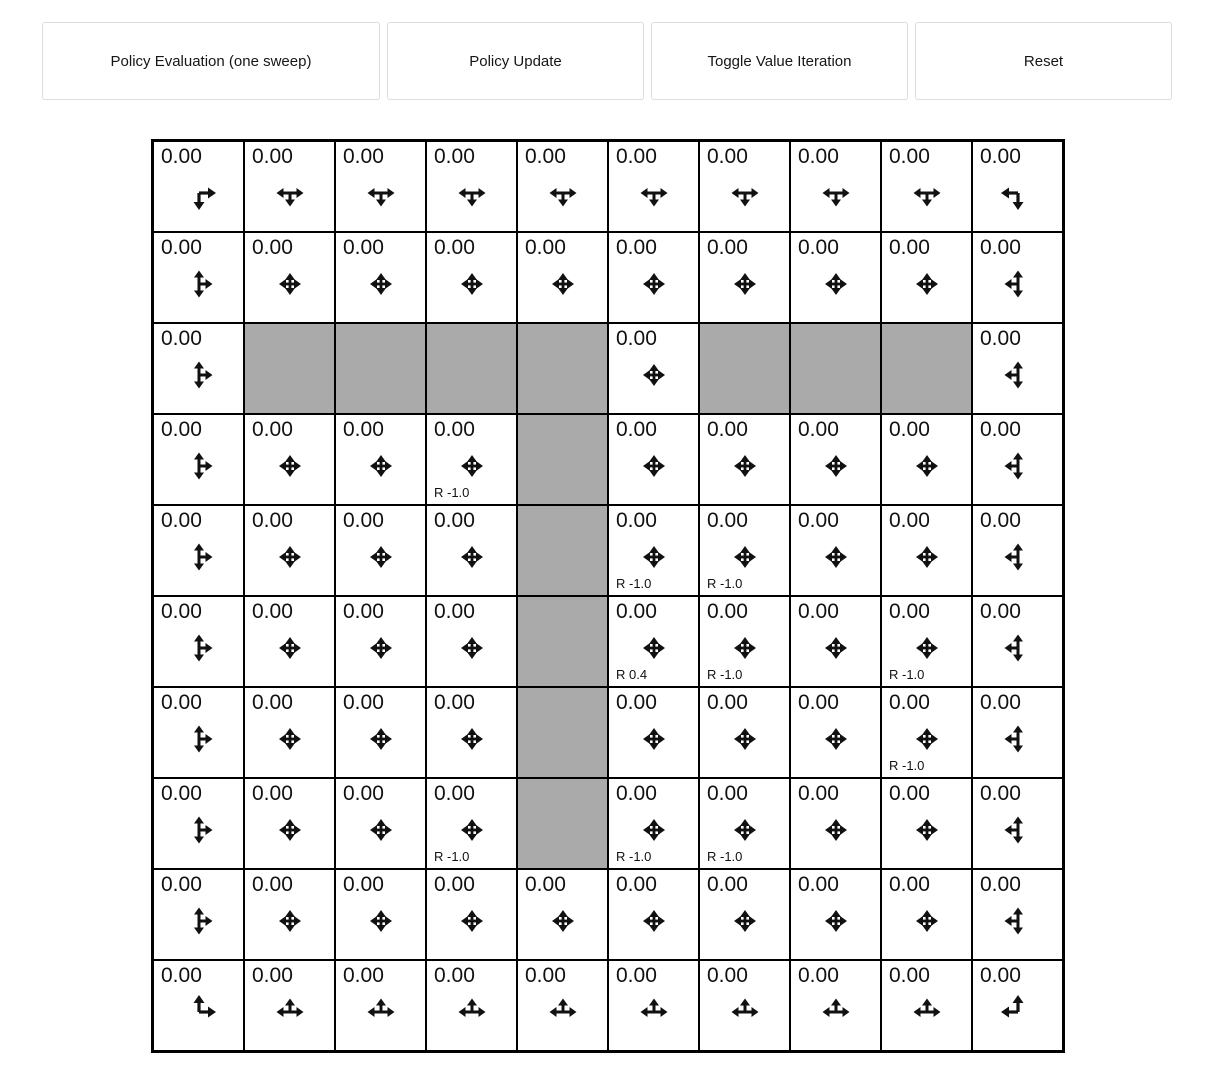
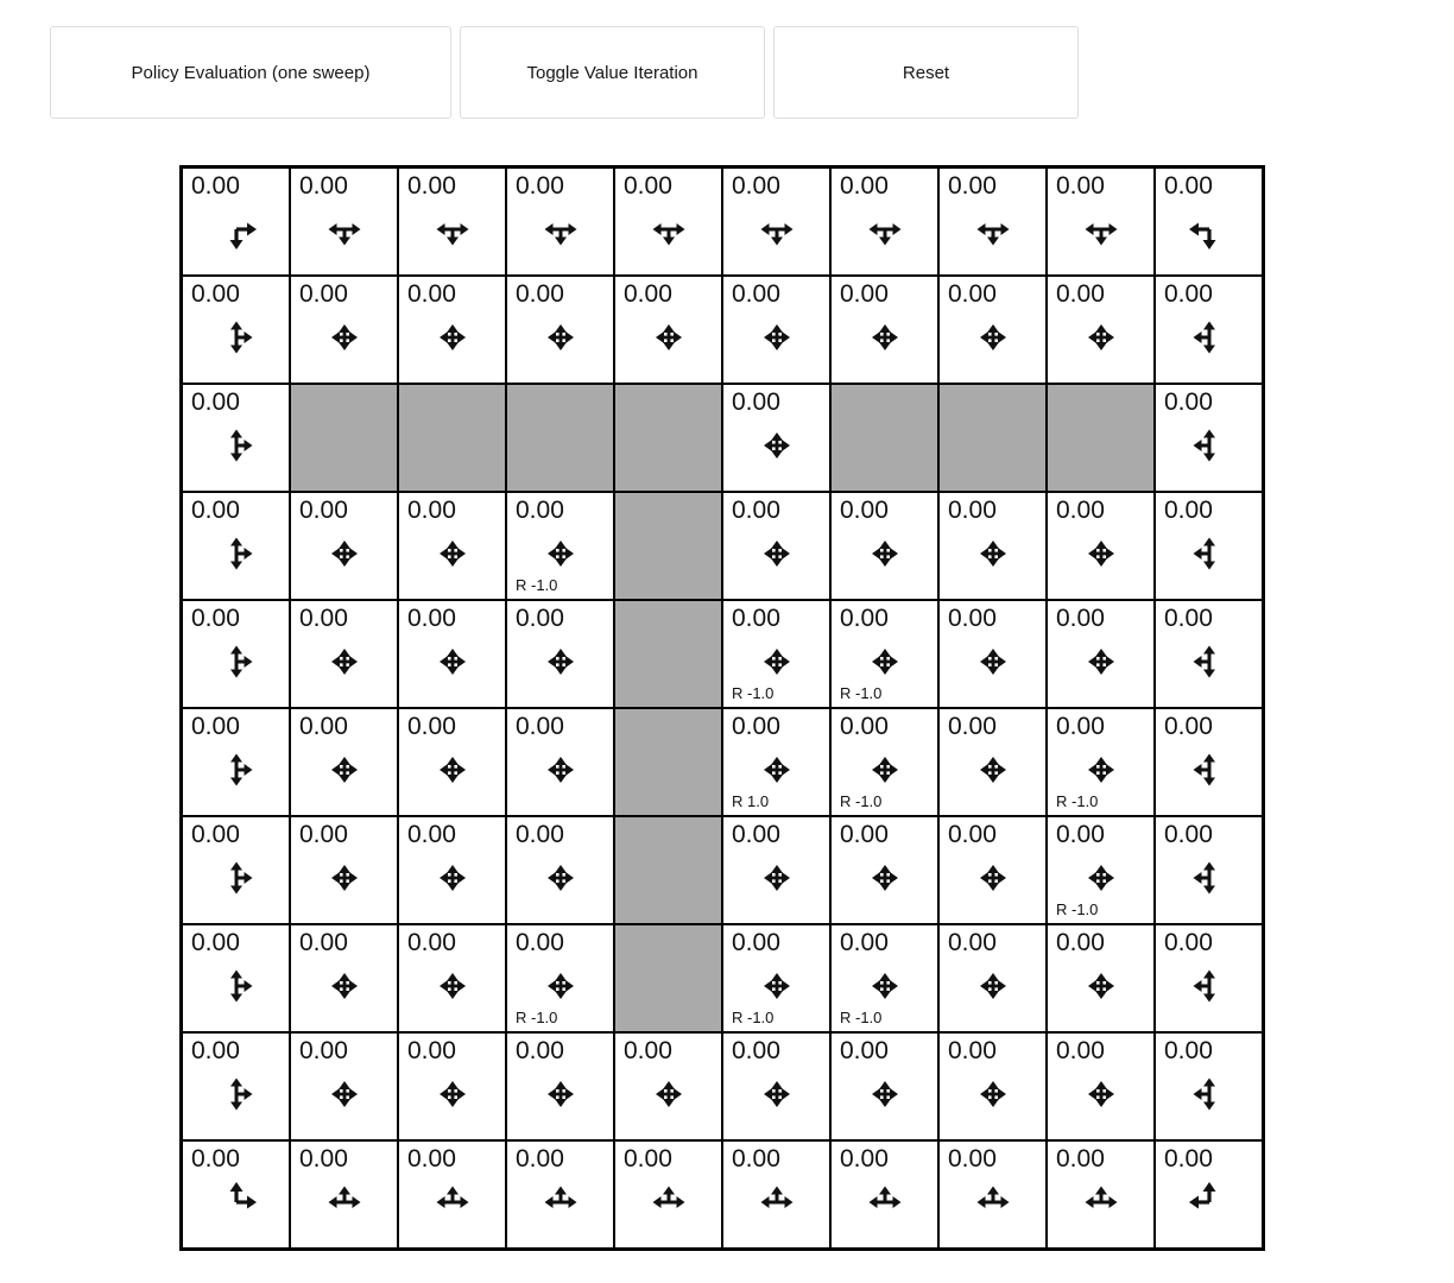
  Policy Evaluation (one sweep)
- Policy Update
  Toggle Value Iteration
  Reset
  0.00
  0.00
  0.00
  0.00
  0.00
  0.00
  0.00
  0.00
  0.00
  0.00
  0.00
  0.00
  0.00
  0.00
  0.00
  0.00
  0.00
  0.00
  0.00
  0.00
  0.00
  0.00
  0.00
  0.00
  0.00
  0.00
  0.00
  R -1.0
  0.00
  0.00
  0.00
  0.00
  0.00
  0.00
  0.00
  0.00
  0.00
  0.00
  R -1.0
  0.00
  R -1.0
  0.00
  0.00
  0.00
  0.00
  0.00
  0.00
  0.00
  0.00
- R 0.4
+ R 1.0
  0.00
  R -1.0
  0.00
  0.00
  R -1.0
  0.00
  0.00
  0.00
  0.00
  0.00
  0.00
  0.00
  0.00
  0.00
  R -1.0
  0.00
  0.00
  0.00
  0.00
  0.00
  R -1.0
  0.00
  R -1.0
  0.00
  R -1.0
  0.00
  0.00
  0.00
  0.00
  0.00
  0.00
  0.00
  0.00
  0.00
  0.00
  0.00
  0.00
  0.00
  0.00
  0.00
  0.00
  0.00
  0.00
  0.00
  0.00
  0.00
  0.00
  0.00
